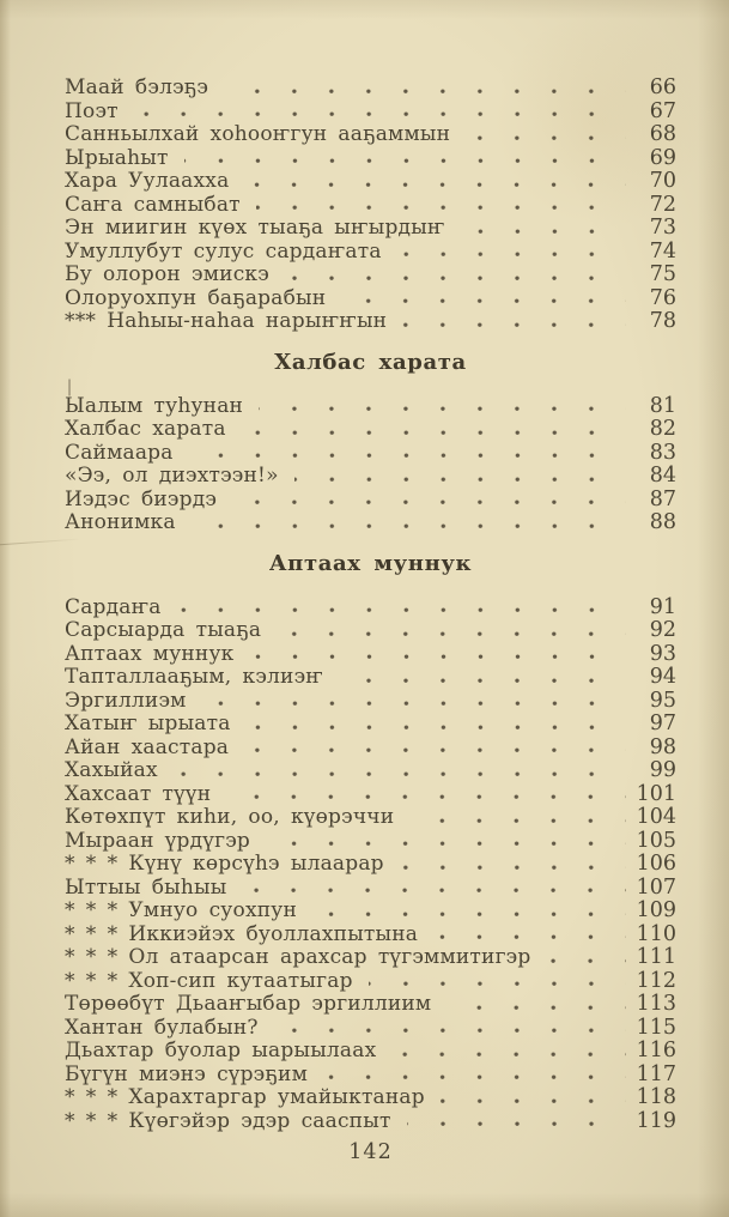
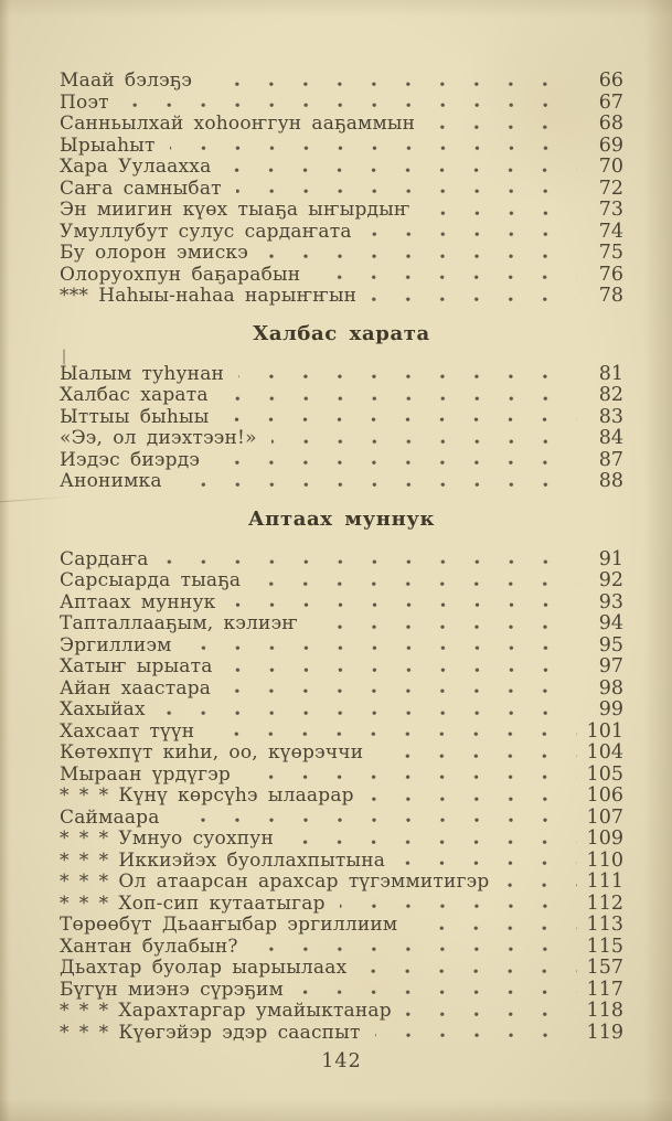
  Маай бэлэҕэ
  66
  Поэт
  67
  Санньылхай хоһооҥгун ааҕаммын
  68
  Ырыаһыт
  69
  Хара Уулаахха
  70
  Саҥа самныбат
  72
  Эн миигин күөх тыаҕа ыҥырдыҥ
  73
  Умуллубут сулус сардаҥата
  74
  Бу олорон эмискэ
  75
  Олоруохпун баҕарабын
  76
  *** Наһыы-наһаа нарыҥҥын
  78
  Халбас харата
  Ыалым туһунан
  81
  Халбас харата
  82
- Саймаара
+ Ыттыы быһыы
  83
  «Ээ, ол диэхтээн!»
  84
  Иэдэс биэрдэ
  87
  Анонимка
  88
  Аптаах муннук
  Сардаҥа
  91
  Сарсыарда тыаҕа
  92
  Аптаах муннук
  93
  Тапталлааҕым, кэлиэҥ
  94
  Эргиллиэм
  95
  Хатыҥ ырыата
  97
  Айан хаастара
  98
  Хахыйах
  99
  Хахсаат түүн
  101
  Көтөхпүт киһи, оо, күөрэччи
  104
  Мыраан үрдүгэр
  105
  * * * Күнү көрсүһэ ылаарар
  106
- Ыттыы быһыы
+ Саймаара
  107
  * * * Умнуо суохпун
  109
  * * * Иккиэйэх буоллахпытына
  110
  * * * Ол атаарсан арахсар түгэммитигэр
  111
  * * * Хоп-сип кутаатыгар
  112
  Төрөөбүт Дьааҥыбар эргиллиим
  113
  Хантан булабын?
  115
  Дьахтар буолар ыарыылаах
- 116
+ 157
  Бүгүн миэнэ сүрэҕим
  117
  * * * Харахтаргар умайыктанар
  118
  * * * Күөгэйэр эдэр сааспыт
  119
  142
  |
